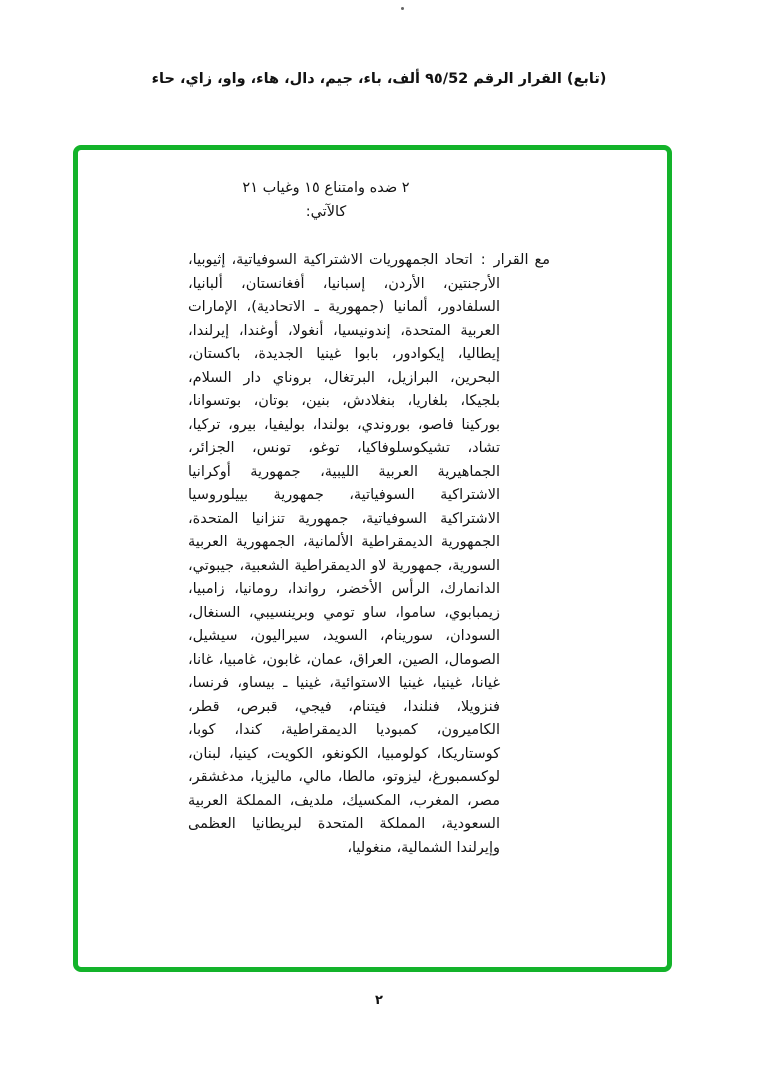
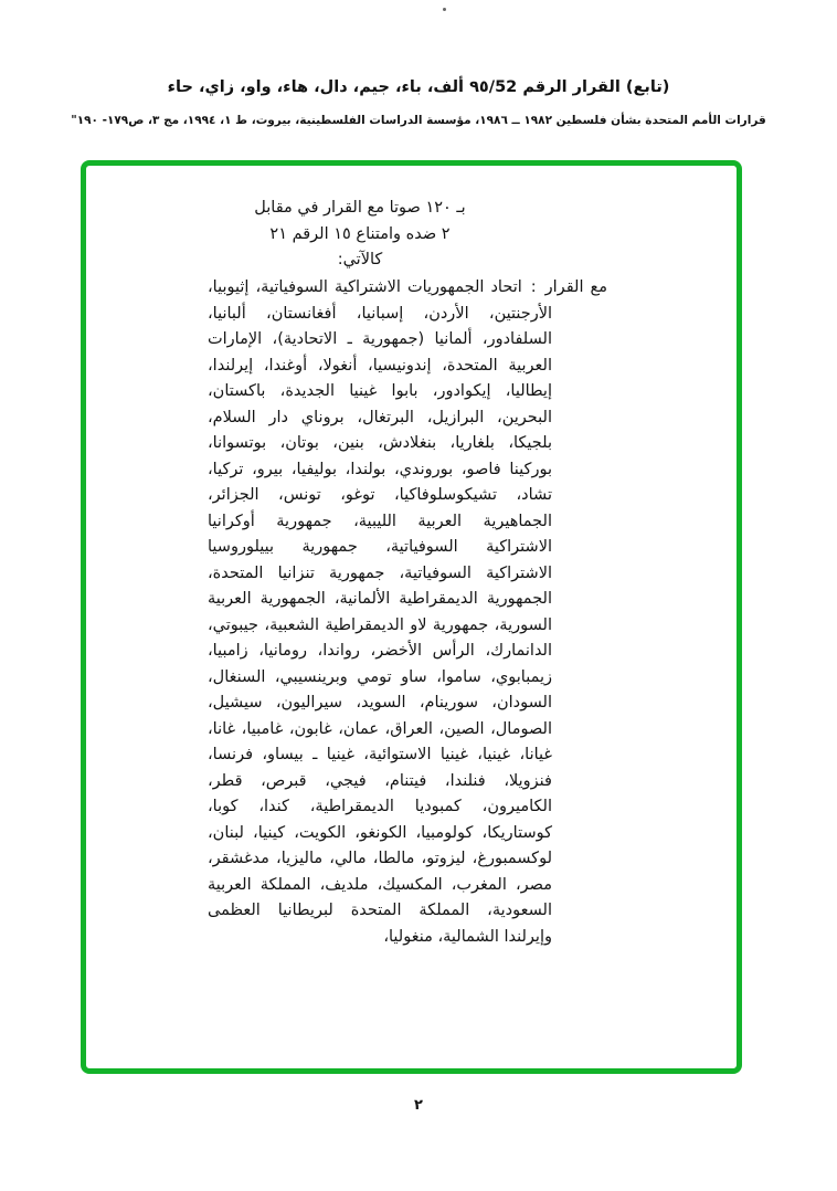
  (تابع) القرار الرقم ٩٥/52 ألف، باء، جيم، دال، هاء، واو، زاي، حاء
+ قرارات الأمم المتحدة بشأن فلسطين ١٩٨٢ ــ ١٩٨٦، مؤسسة الدراسات الفلسطينية، بيروت، ط ١، ١٩٩٤، مج ٣، ص١٧٩- ١٩٠"
+ بـ ١٢٠ صوتا مع القرار في مقابل
- ٢ ضده وامتناع ١٥ وغياب ٢١
+ ٢ ضده وامتناع ١٥ الرقم ٢١
  كالآتي:
  مع القرار:اتحاد الجمهوريات الاشتراكية السوفياتية، إثيوبيا، الأرجنتين، الأردن، إسبانيا، أفغانستان، ألبانيا، السلفادور، ألمانيا (جمهورية ـ الاتحادية)، الإمارات العربية المتحدة، إندونيسيا، أنغولا، أوغندا، إيرلندا، إيطاليا، إيكوادور، بابوا غينيا الجديدة، باكستان، البحرين، البرازيل، البرتغال، بروناي دار السلام، بلجيكا، بلغاريا، بنغلادش، بنين، بوتان، بوتسوانا، بوركينا فاصو، بوروندي، بولندا، بوليفيا، بيرو، تركيا، تشاد، تشيكوسلوفاكيا، توغو، تونس، الجزائر، الجماهيرية العربية الليبية، جمهورية أوكرانيا الاشتراكية السوفياتية، جمهورية بييلوروسيا الاشتراكية السوفياتية، جمهورية تنزانيا المتحدة، الجمهورية الديمقراطية الألمانية، الجمهورية العربية السورية، جمهورية لاو الديمقراطية الشعبية، جيبوتي، الدانمارك، الرأس الأخضر، رواندا، رومانيا، زامبيا، زيمبابوي، ساموا، ساو تومي وبرينسيبي، السنغال، السودان، سورينام، السويد، سيراليون، سيشيل، الصومال، الصين، العراق، عمان، غابون، غامبيا، غانا، غيانا، غينيا، غينيا الاستوائية، غينيا ـ بيساو، فرنسا، فنزويلا، فنلندا، فيتنام، فيجي، قبرص، قطر، الكاميرون، كمبوديا الديمقراطية، كندا، كوبا، كوستاريكا، كولومبيا، الكونغو، الكويت، كينيا، لبنان، لوكسمبورغ، ليزوتو، مالطا، مالي، ماليزيا، مدغشقر، مصر، المغرب، المكسيك، ملديف، المملكة العربية السعودية، المملكة المتحدة لبريطانيا العظمى وإيرلندا الشمالية، منغوليا،
  ٢
